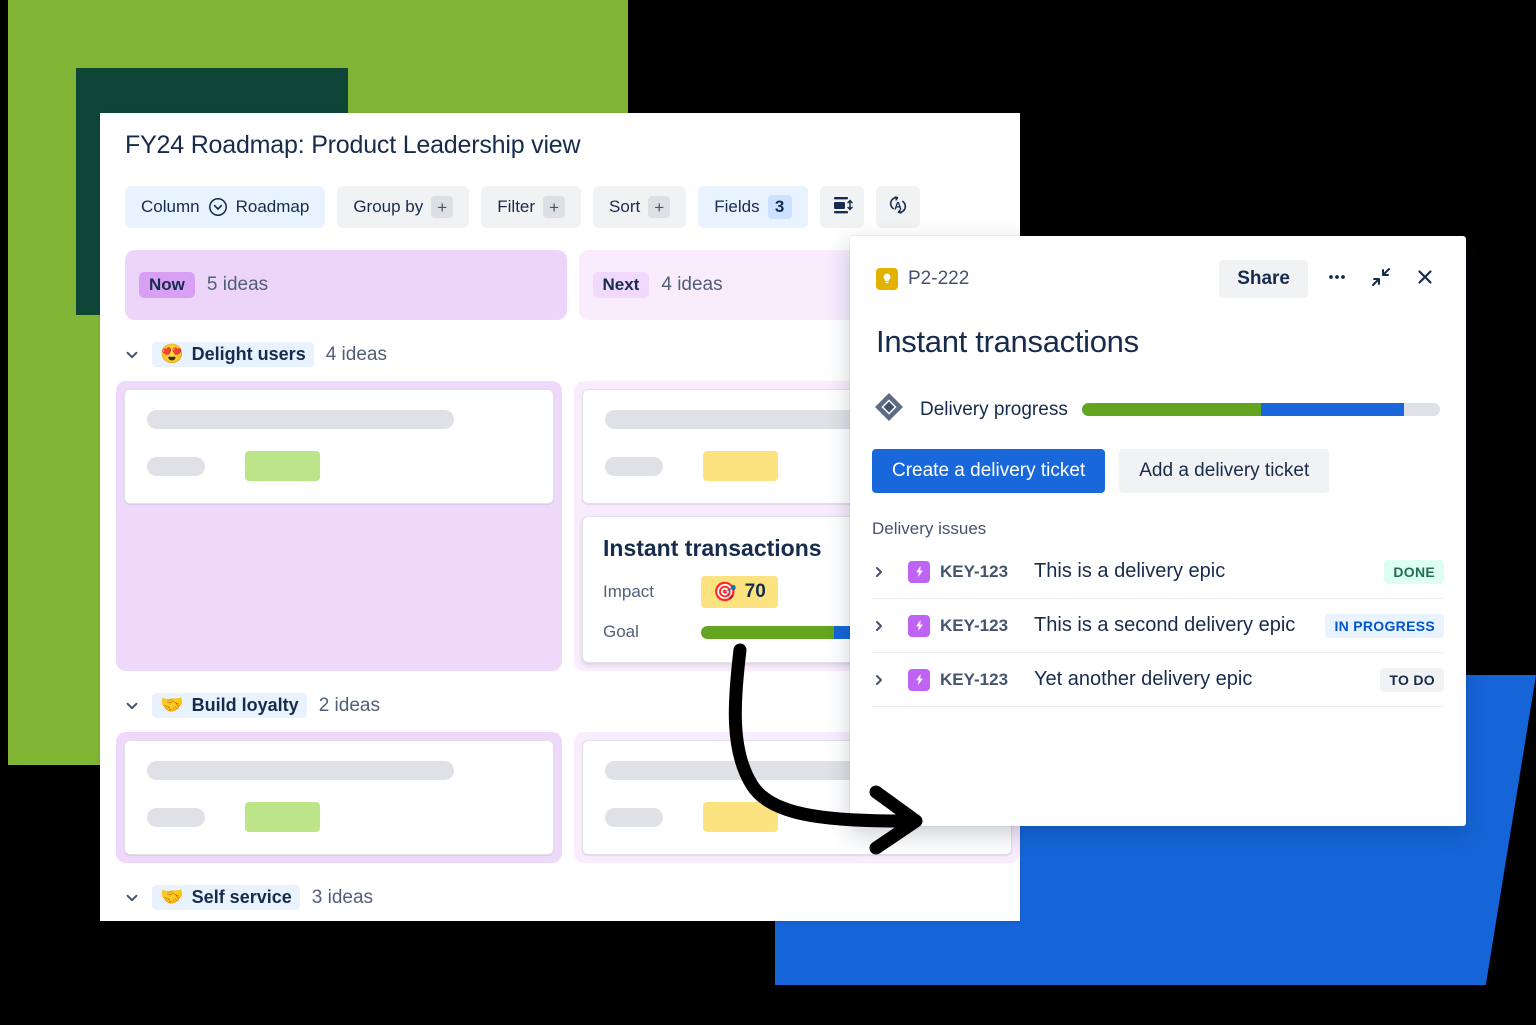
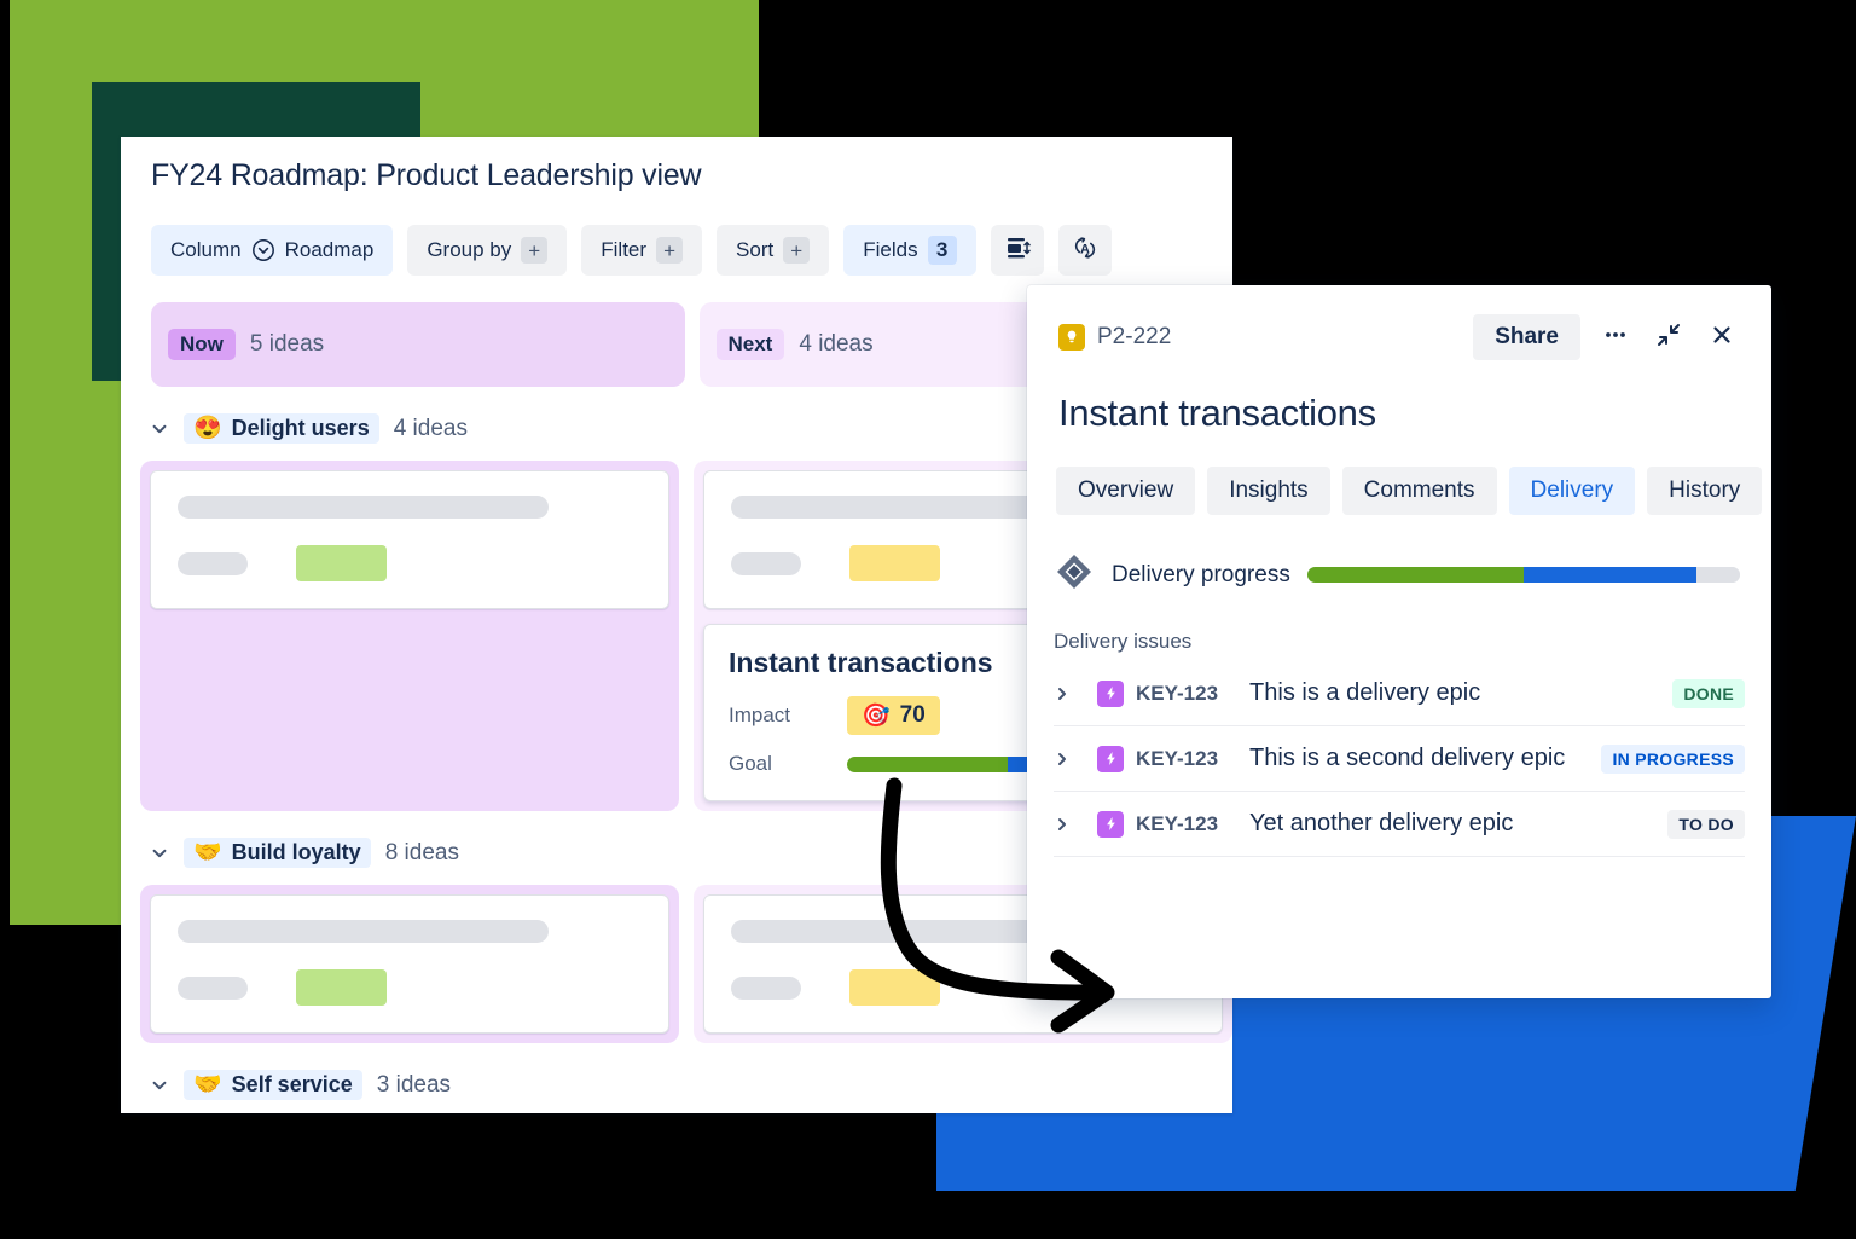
  FY24 Roadmap: Product Leadership view
  Column
  Roadmap
  Group by
  +
  Filter
  +
  Sort
  +
  Fields
  3
  A
  Now
  5 ideas
  Next
  4 ideas
  😍
  Delight users
  4 ideas
  Instant transactions
  Impact
  🎯
  70
  Goal
  🤝
  Build loyalty
- 2 ideas
+ 8 ideas
  🤝
  Self service
  3 ideas
  P2-222
  Share
  Instant transactions
+ Overview
+ Insights
+ Comments
+ Delivery
+ History
  Delivery progress
- Create a delivery ticket
- Add a delivery ticket
  Delivery issues
  KEY-123
  This is a delivery epic
  DONE
  KEY-123
  This is a second delivery epic
  IN PROGRESS
  KEY-123
  Yet another delivery epic
  TO DO
